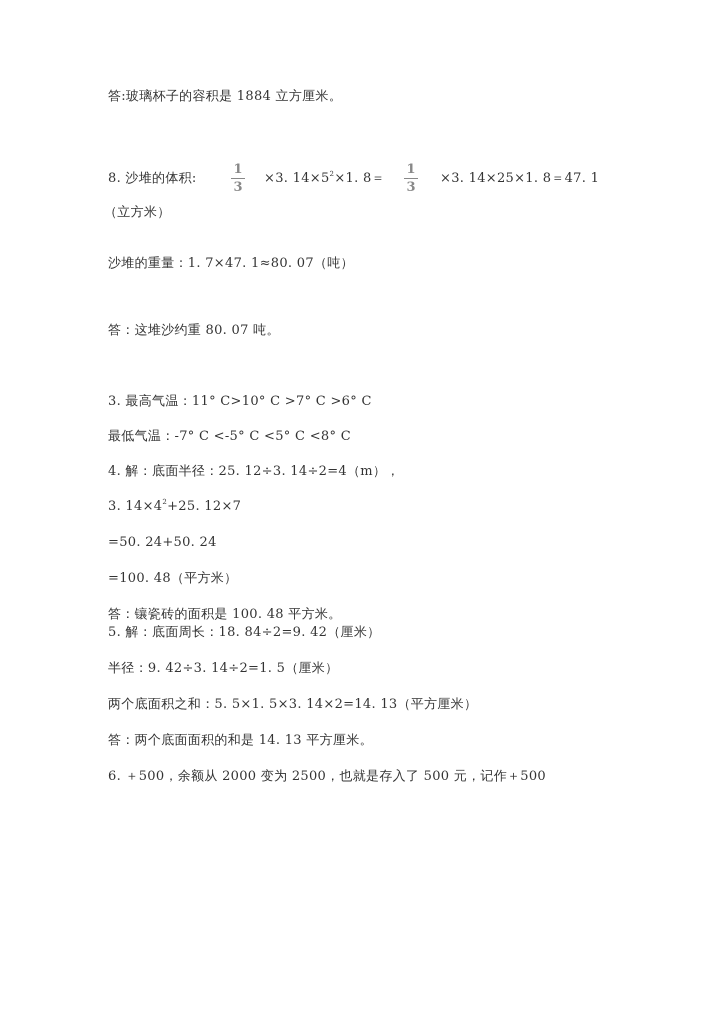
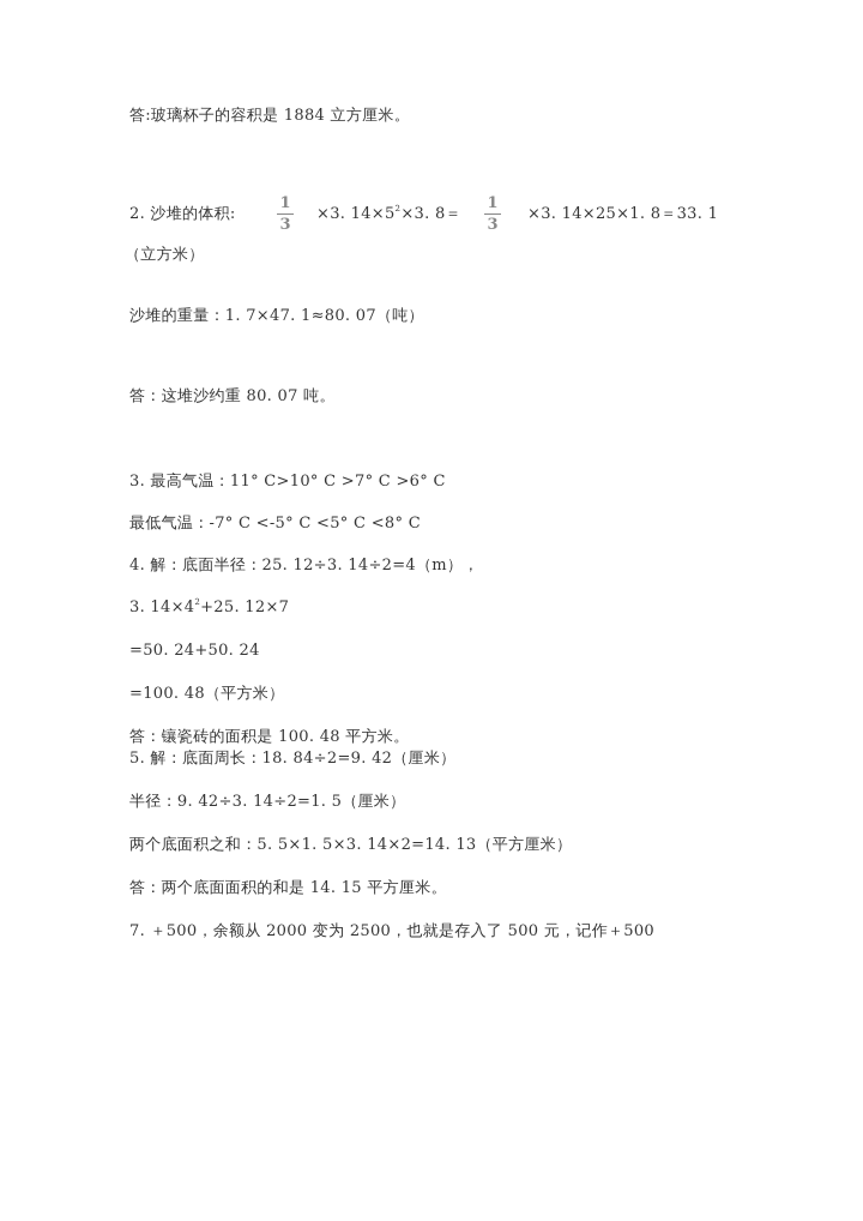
  答:玻璃杯子的容积是 1884 立方厘米。
- 8. 沙堆的体积:
+ 2. 沙堆的体积:
  1
  3
- ×3. 14×52×1. 8＝
+ ×3. 14×52×3. 8＝
  1
  3
- ×3. 14×25×1. 8＝47. 1
+ ×3. 14×25×1. 8＝33. 1
  （立方米）
  沙堆的重量：1. 7×47. 1≈80. 07（吨）
  答：这堆沙约重 80. 07 吨。
  3. 最高气温：11° C>10° C >7° C >6° C
  最低气温：-7° C <-5° C <5° C <8° C
  4. 解：底面半径：25. 12÷3. 14÷2=4（m），
  3. 14×42+25. 12×7
  =50. 24+50. 24
  =100. 48（平方米）
  答：镶瓷砖的面积是 100. 48 平方米。
  5. 解：底面周长：18. 84÷2=9. 42（厘米）
  半径：9. 42÷3. 14÷2=1. 5（厘米）
  两个底面积之和：5. 5×1. 5×3. 14×2=14. 13（平方厘米）
- 答：两个底面面积的和是 14. 13 平方厘米。
+ 答：两个底面面积的和是 14. 15 平方厘米。
- 6. ＋500，余额从 2000 变为 2500，也就是存入了 500 元，记作＋500
+ 7. ＋500，余额从 2000 变为 2500，也就是存入了 500 元，记作＋500
